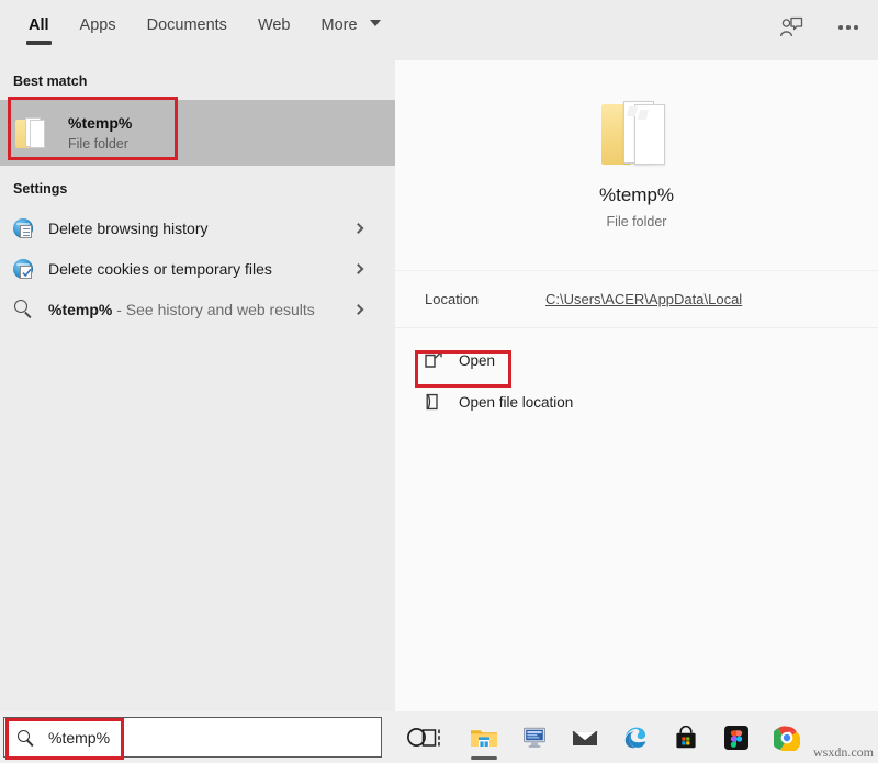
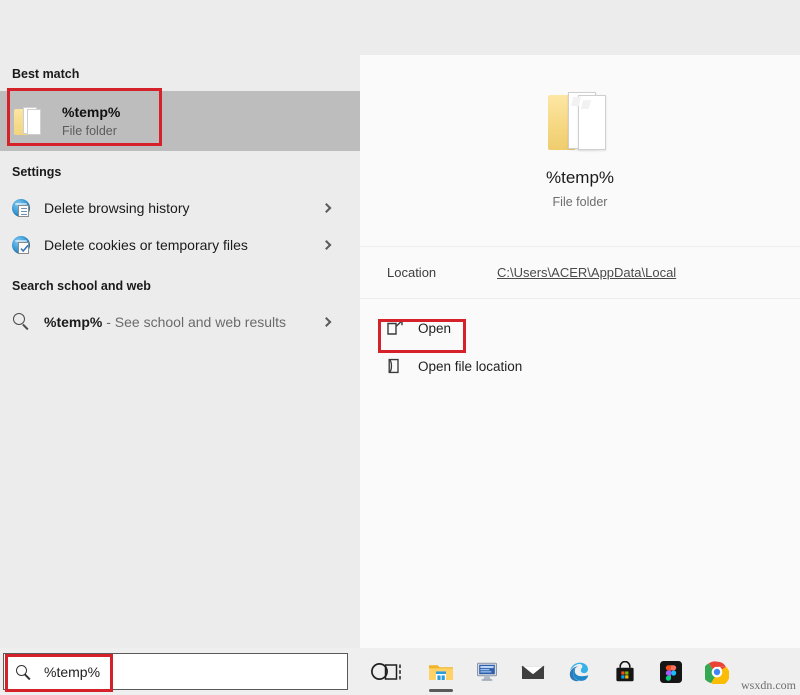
- All
- Apps
- Documents
- Web
- More
  Best match
  %temp%
  File folder
  Settings
  Delete browsing history
  Delete cookies or temporary files
+ Search school and web
- %temp% - See history and web results
+ %temp% - See school and web results
  %temp%
  File folder
  Location
  C:\Users\ACER\AppData\Local
  Open
  Open file location
  %temp%
  wsxdn.com
